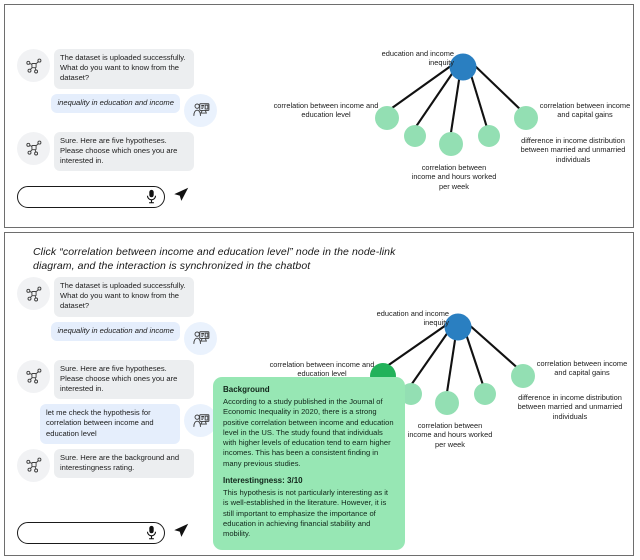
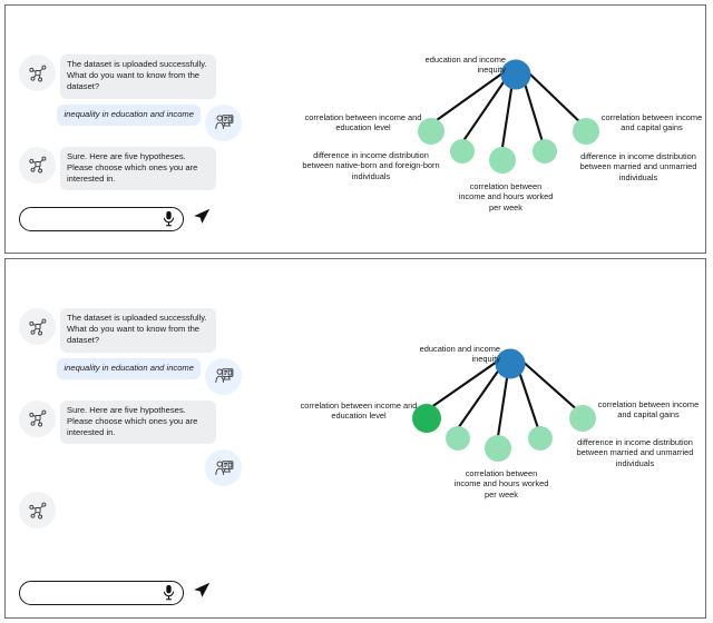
  The dataset is uploaded successfully. What do you want to know from the dataset?
  inequality in education and income
  Sure. Here are five hypotheses. Please choose which ones you are interested in.
  education and income inequity
  correlation between income and education level
+ difference in income distribution between native-born and foreign-born individuals
  correlation between income and hours worked per week
  correlation between income and capital gains
  difference in income distribution between married and unmarried individuals
- Click “correlation between income and education level” node in the node-link diagram, and the interaction is synchronized in the chatbot
  The dataset is uploaded successfully. What do you want to know from the dataset?
  inequality in education and income
  Sure. Here are five hypotheses. Please choose which ones you are interested in.
- let me check the hypothesis for correlation between income and education level
- Sure. Here are the background and interestingness rating.
  education and income inequity
  correlation between income and education level
  correlation between income and hours worked per week
  correlation between income and capital gains
  difference in income distribution between married and unmarried individuals
- Background
- According to a study published in the Journal of Economic Inequality in 2020, there is a strong positive correlation between income and education level in the US. The study found that individuals with higher levels of education tend to earn higher incomes. This has been a consistent finding in many previous studies.
- Interestingness: 3/10
- This hypothesis is not particularly interesting as it is well-established in the literature. However, it is still important to emphasize the importance of education in achieving financial stability and mobility.
